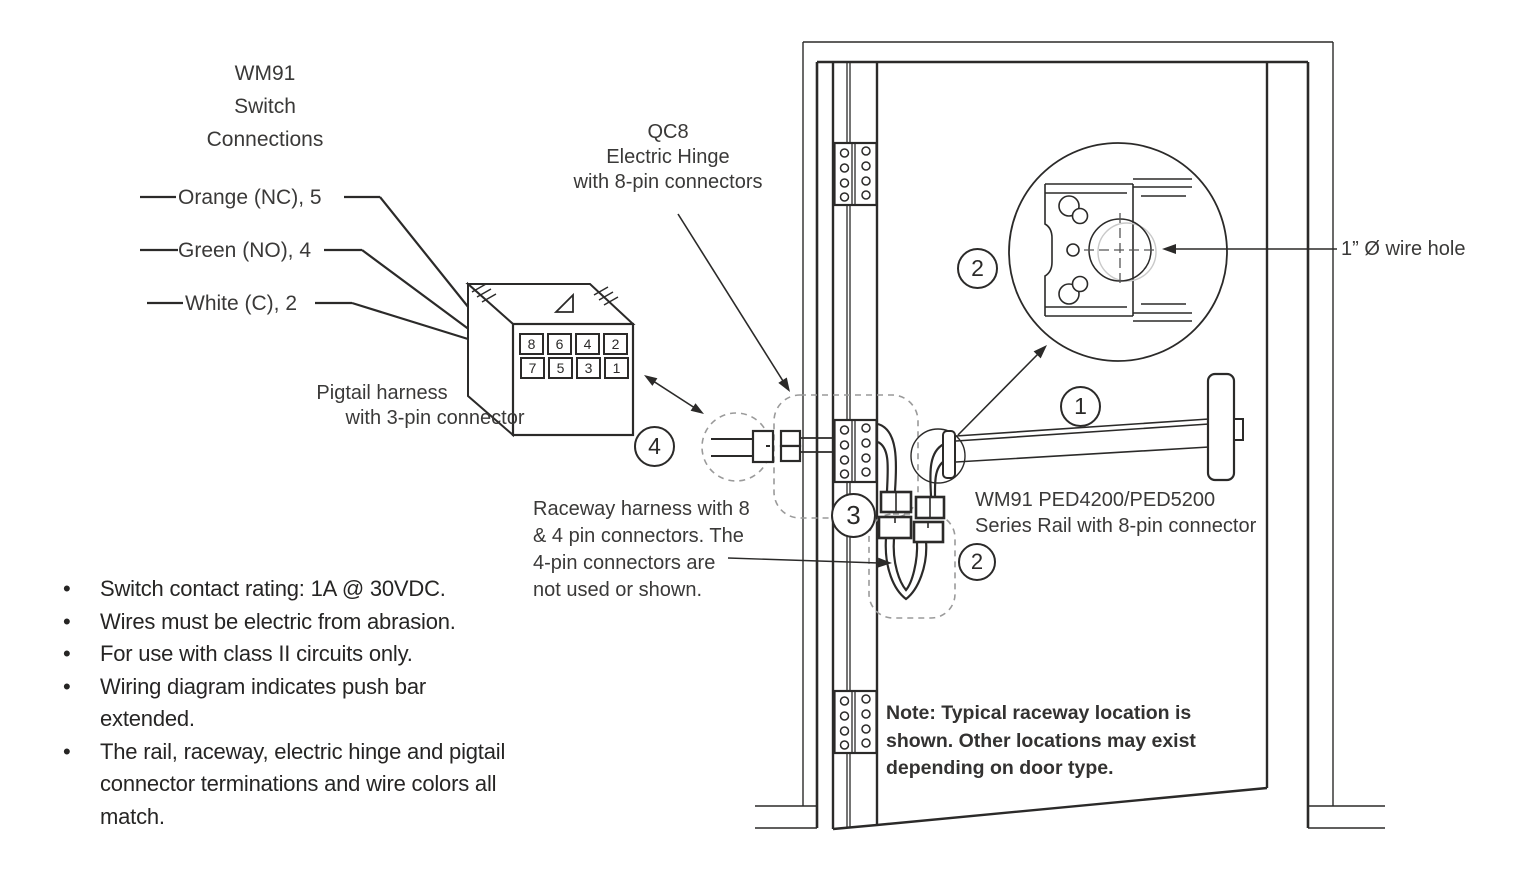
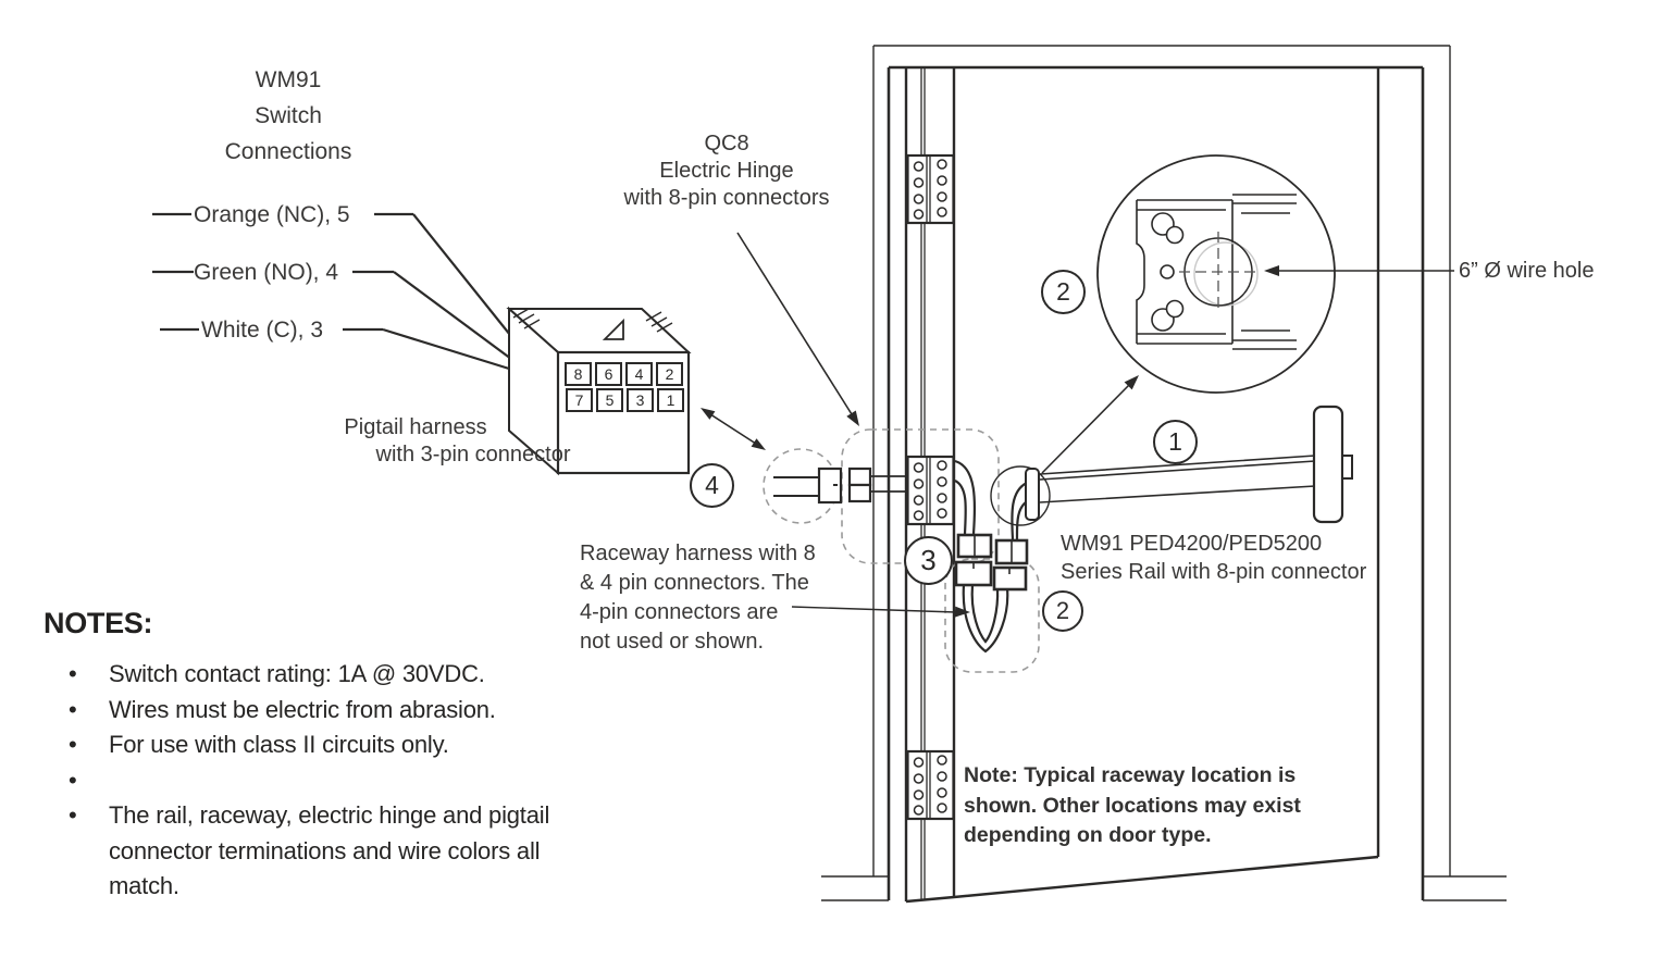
  WM91
  Switch
  Connections
  Orange (NC), 5
  Green (NO), 4
- White (C), 2
+ White (C), 3
  QC8
  Electric Hinge
  with 8-pin connectors
  Pigtail harness
  with 3-pin connector
  Raceway harness with 8
  & 4 pin connectors. The
  4-pin connectors are
  not used or shown.
  WM91 PED4200/PED5200
  Series Rail with 8-pin connector
- 1” Ø wire hole
+ 6” Ø wire hole
  Note: Typical raceway location is
  shown. Other locations may exist
  depending on door type.
  8
  6
  4
  2
  7
  5
  3
  1
  1
  2
  2
  3
  4
+ NOTES:
  •
  Switch contact rating: 1A @ 30VDC.
  •
  Wires must be electric from abrasion.
  •
  For use with class II circuits only.
  •
- Wiring diagram indicates push bar
- extended.
  •
  The rail, raceway, electric hinge and pigtail
  connector terminations and wire colors all
  match.
